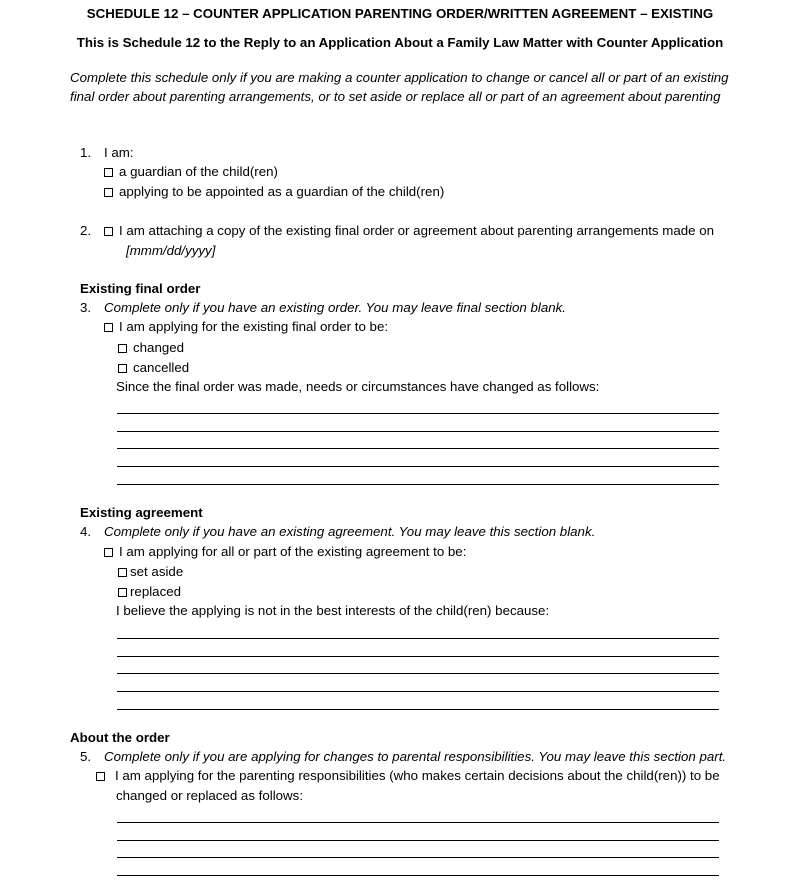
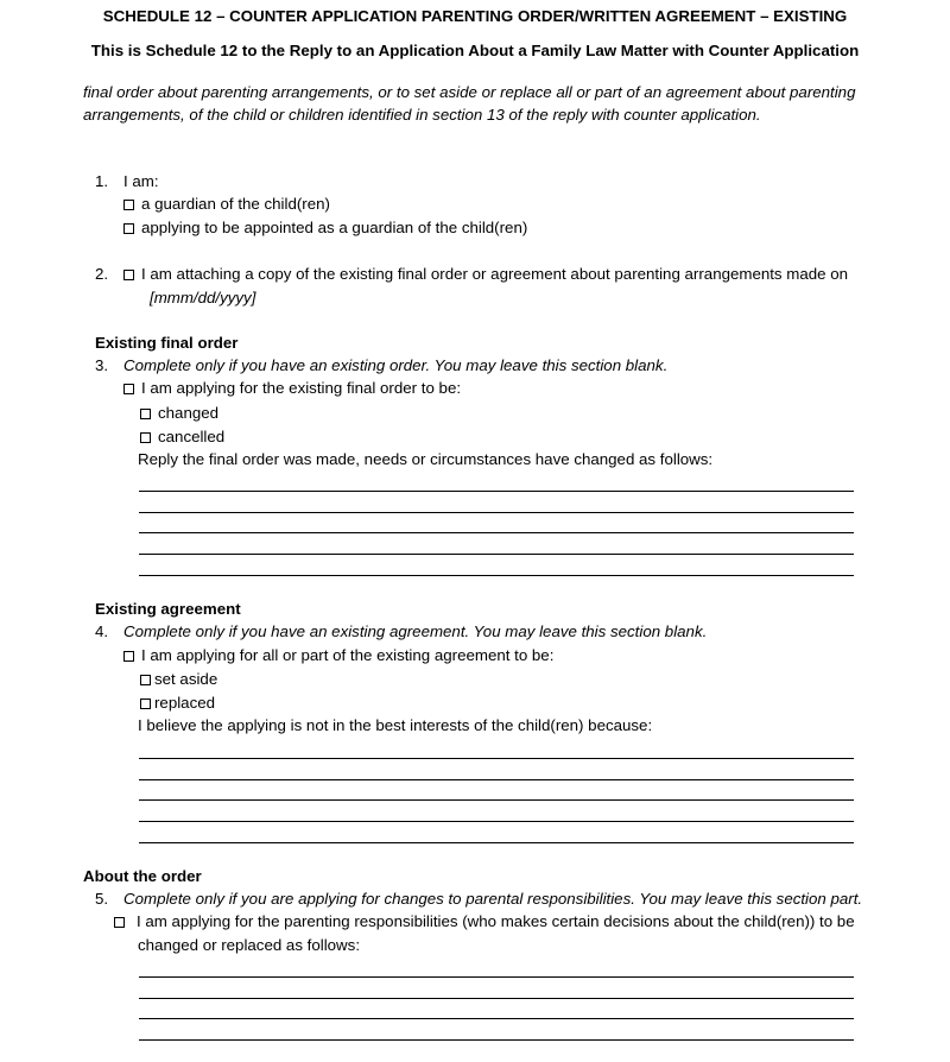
  SCHEDULE 12 – COUNTER APPLICATION PARENTING ORDER/WRITTEN AGREEMENT – EXISTING
  This is Schedule 12 to the Reply to an Application About a Family Law Matter with Counter Application
- Complete this schedule only if you are making a counter application to change or cancel all or part of an existing
  final order about parenting arrangements, or to set aside or replace all or part of an agreement about parenting
+ arrangements, of the child or children identified in section 13 of the reply with counter application.
  1.
  I am:
  a guardian of the child(ren)
  applying to be appointed as a guardian of the child(ren)
  2.
  I am attaching a copy of the existing final order or agreement about parenting arrangements made on
  [mmm/dd/yyyy]
  Existing final order
  3.
- Complete only if you have an existing order. You may leave final section blank.
+ Complete only if you have an existing order. You may leave this section blank.
  I am applying for the existing final order to be:
  changed
  cancelled
- Since the final order was made, needs or circumstances have changed as follows:
+ Reply the final order was made, needs or circumstances have changed as follows:
  Existing agreement
  4.
  Complete only if you have an existing agreement. You may leave this section blank.
  I am applying for all or part of the existing agreement to be:
  set aside
  replaced
  I believe the applying is not in the best interests of the child(ren) because:
  About the order
  5.
  Complete only if you are applying for changes to parental responsibilities. You may leave this section part.
  I am applying for the parenting responsibilities (who makes certain decisions about the child(ren)) to be
  changed or replaced as follows:
